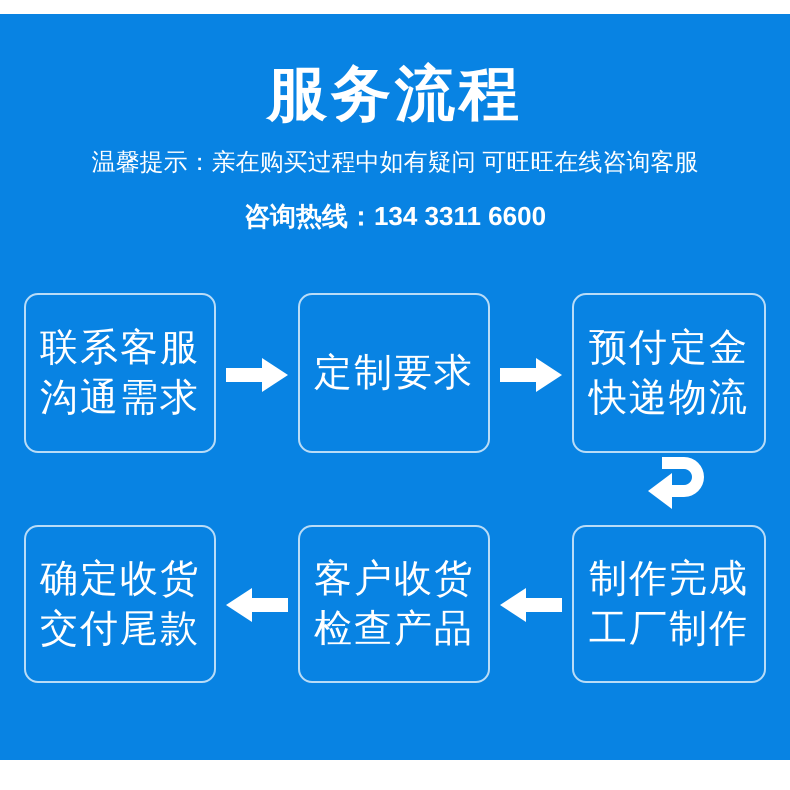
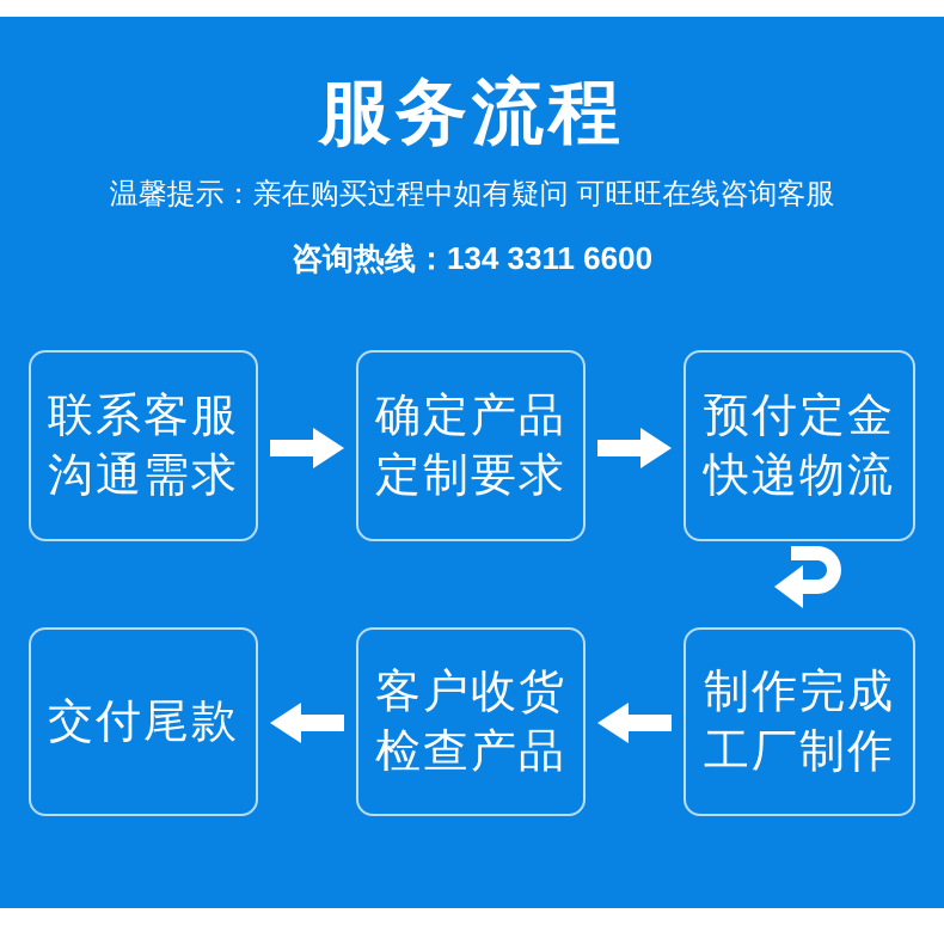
  服务流程
  温馨提示：亲在购买过程中如有疑问 可旺旺在线咨询客服
  咨询热线：134 3311 6600
  联系客服
  沟通需求
+ 确定产品
  定制要求
  预付定金
  快递物流
  制作完成
  工厂制作
  客户收货
  检查产品
- 确定收货
  交付尾款
